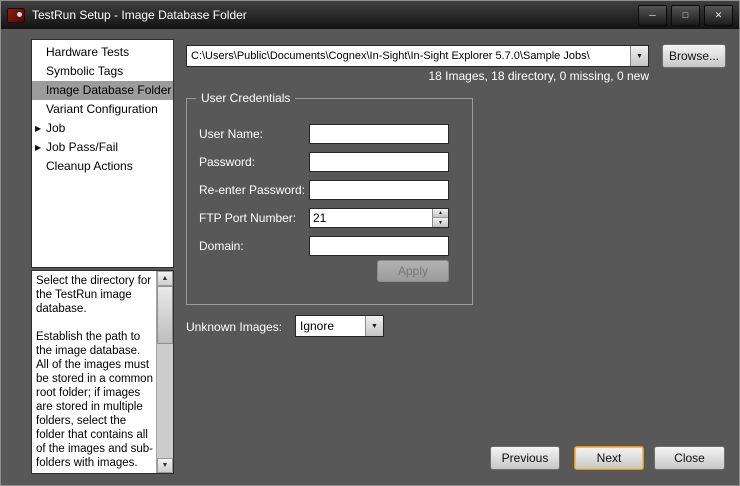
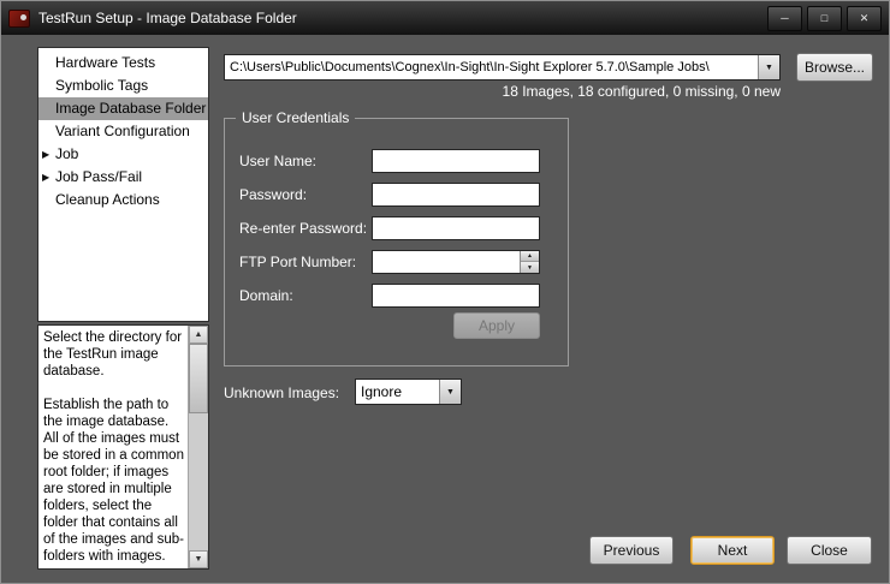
  TestRun Setup - Image Database Folder
  ─
  □
  ✕
  Hardware Tests
  Symbolic Tags
  Image Database Folder
  Variant Configuration
  ▶
  Job
  ▶
  Job Pass/Fail
  Cleanup Actions
  Select the directory for the TestRun image database.
  Establish the path to the image database. All of the images must be stored in a common root folder; if images are stored in multiple folders, select the folder that contains all of the images and sub-folders with images.
  C:\Users\Public\Documents\Cognex\In-Sight\In-Sight Explorer 5.7.0\Sample Jobs\
  Browse...
- 18 Images, 18 directory, 0 missing, 0 new
+ 18 Images, 18 configured, 0 missing, 0 new
  User Credentials
  User Name:
  Password:
  Re-enter Password:
  FTP Port Number:
- 21
  Domain:
  Apply
  Unknown Images:
  Ignore
  Previous
  Next
  Close
